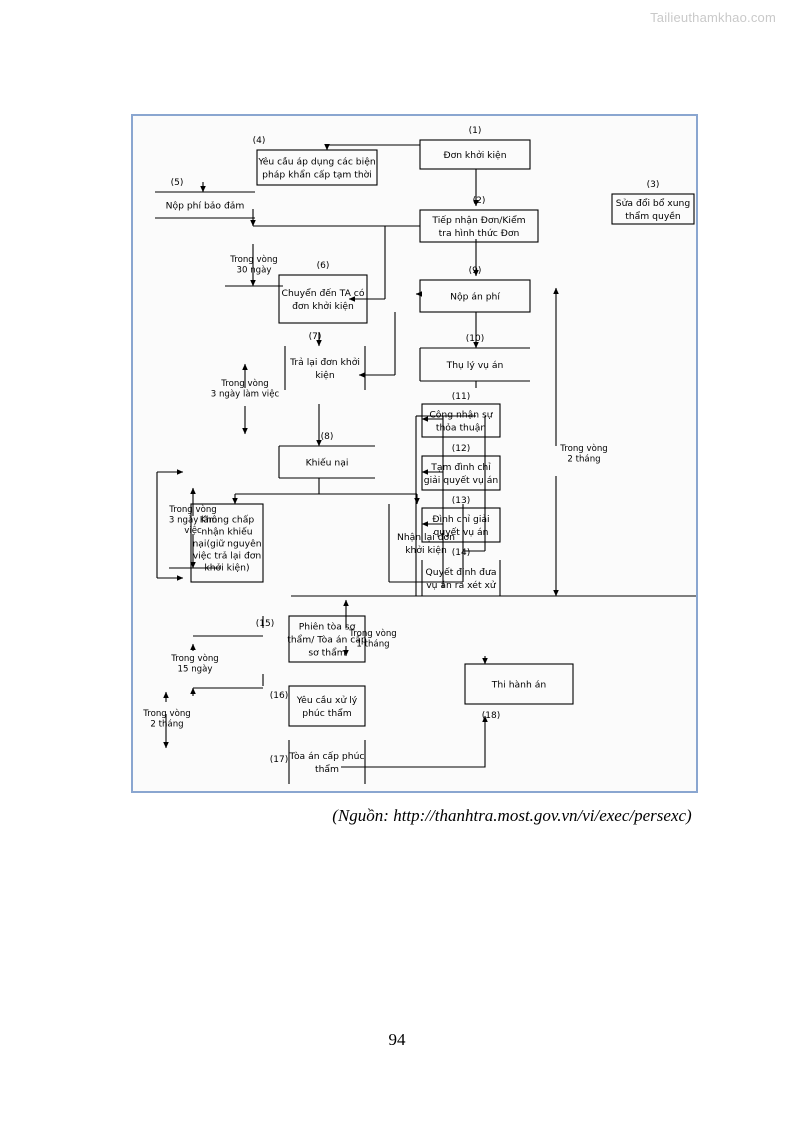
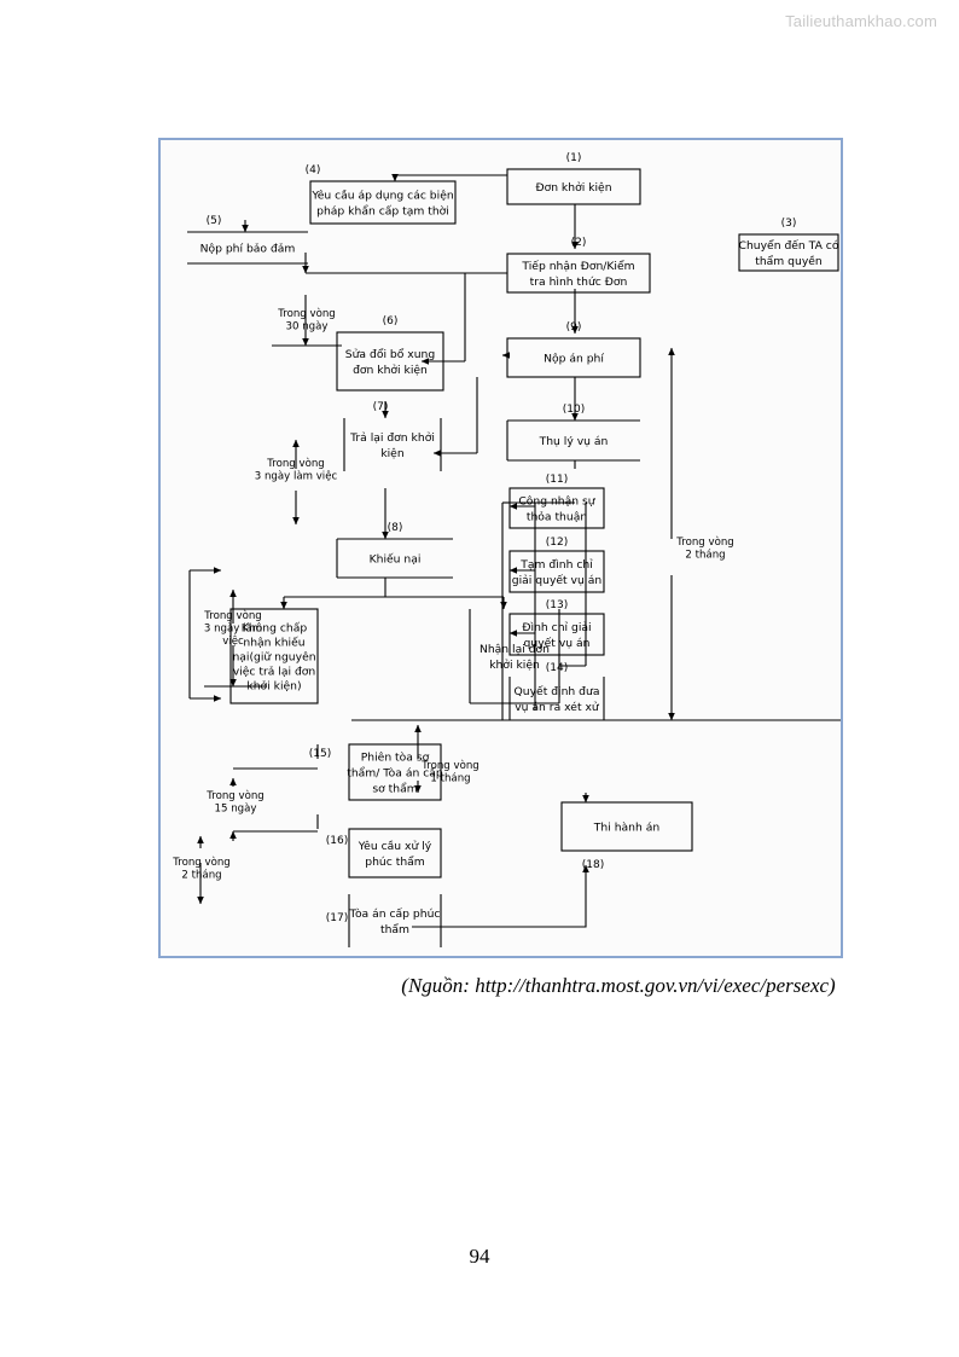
  Tailieuthamkhao.com
  Đơn khởi kiện
  (1)
  Tiếp nhận Đơn/Kiểm
  tra hình thức Đơn
  (2)
- Sửa đổi bổ xung
+ Chuyển đến TA có
  thẩm quyền
  (3)
  Yêu cầu áp dụng các biện
  pháp khẩn cấp tạm thời
  (4)
  Nộp phí bảo đảm
  (5)
- Chuyển đến TA có
+ Sửa đổi bổ xung
  đơn khởi kiện
  (6)
  Trả lại đơn khởi
  kiện
  (7)
  Khiếu nại
  (8)
  Nộp án phí
  (9)
  Thụ lý vụ án
  (10)
  Công nhận sự
  thỏa thuận
  (11)
  Tạm đình chỉ
  giải quyết vụ án
  (12)
  Đình chỉ giải
  quyết vụ án
  (13)
  Quyết đnh đưa
  vụ án ra xét xử
  (14)
  Phiên tòa sơ
  thẩm/ Tòa án cấp
  sơ thẩm
  (15)
  Yêu cầu xử lý
  phúc thẩm
  (16)
  Tòa án cấp phúc
  thẩm
  (17)
  Thi hành án
  (18)
  Không chấp
  nhận khiếu
  nại(giữ nguyên
  việc trả lại đơn
  khởi kiện)
  Nhận lại đơn
  khởi kiện
  Trong vòng
  30 ngày
  Trong vòng
  3 ngày làm việc
  Trong vòng
  3 ngày làm
  việc
  Trong vòng
  2 tháng
  Trong vòng
  1 tháng
  Trong vòng
  15 ngày
  Trong vòng
  2 tháng
  (Nguồn: http://thanhtra.most.gov.vn/vi/exec/persexc)
  94
